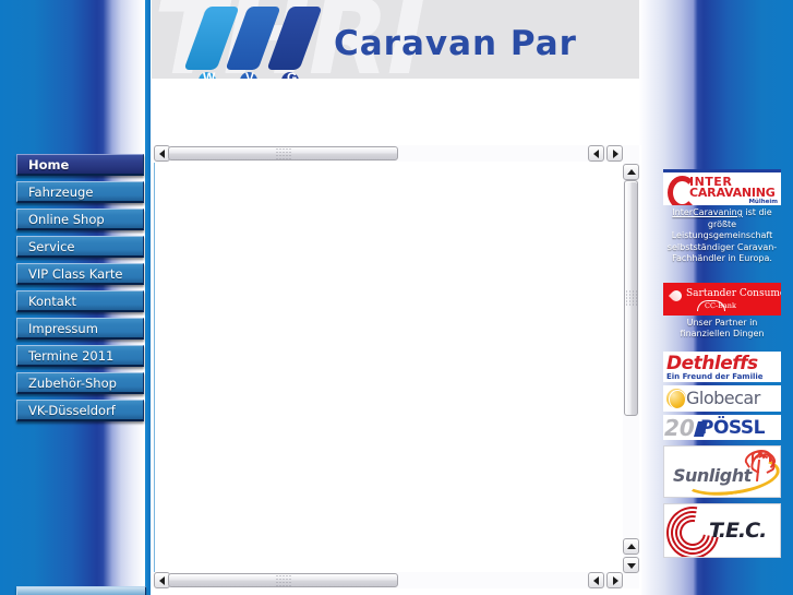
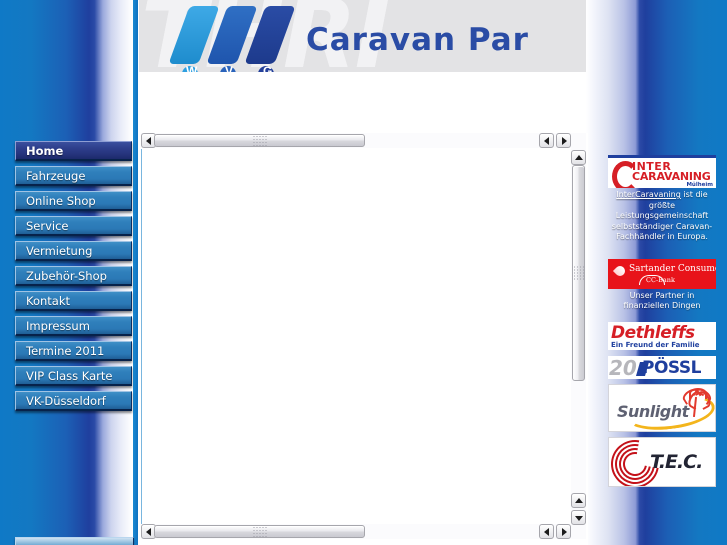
  TRI
  W
  V
  G
  Caravan Par
  Home
  Fahrzeuge
  Online Shop
  Service
+ Vermietung
- VIP Class Karte
+ Zubehör-Shop
  Kontakt
  Impressum
  Termine 2011
- Zubehör-Shop
+ VIP Class Karte
  VK-Düsseldorf
  INTER
  CARAVANING
  InterCaravaning ist die größte Leistungsgemeinschaft selbstständiger Caravan-Fachhändler in Europa.
  Sartander Consum
  CC-Bank
  Unser Partner in finanziellen Dingen
  Dethleffs
  Ein Freund der Familie
- Globecar
  20
  PÖSSL
  Sunlight
  T.E.C.
